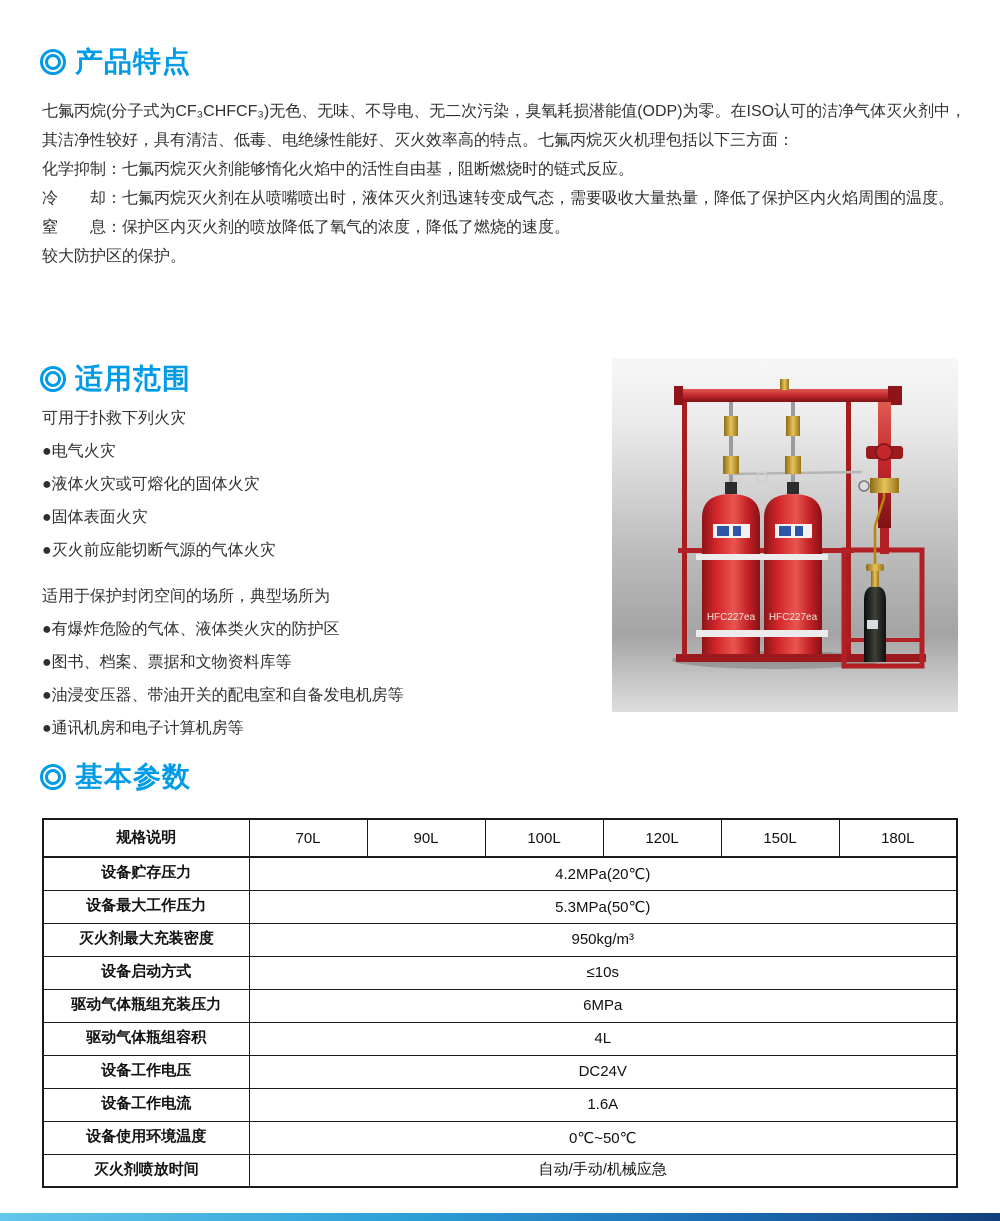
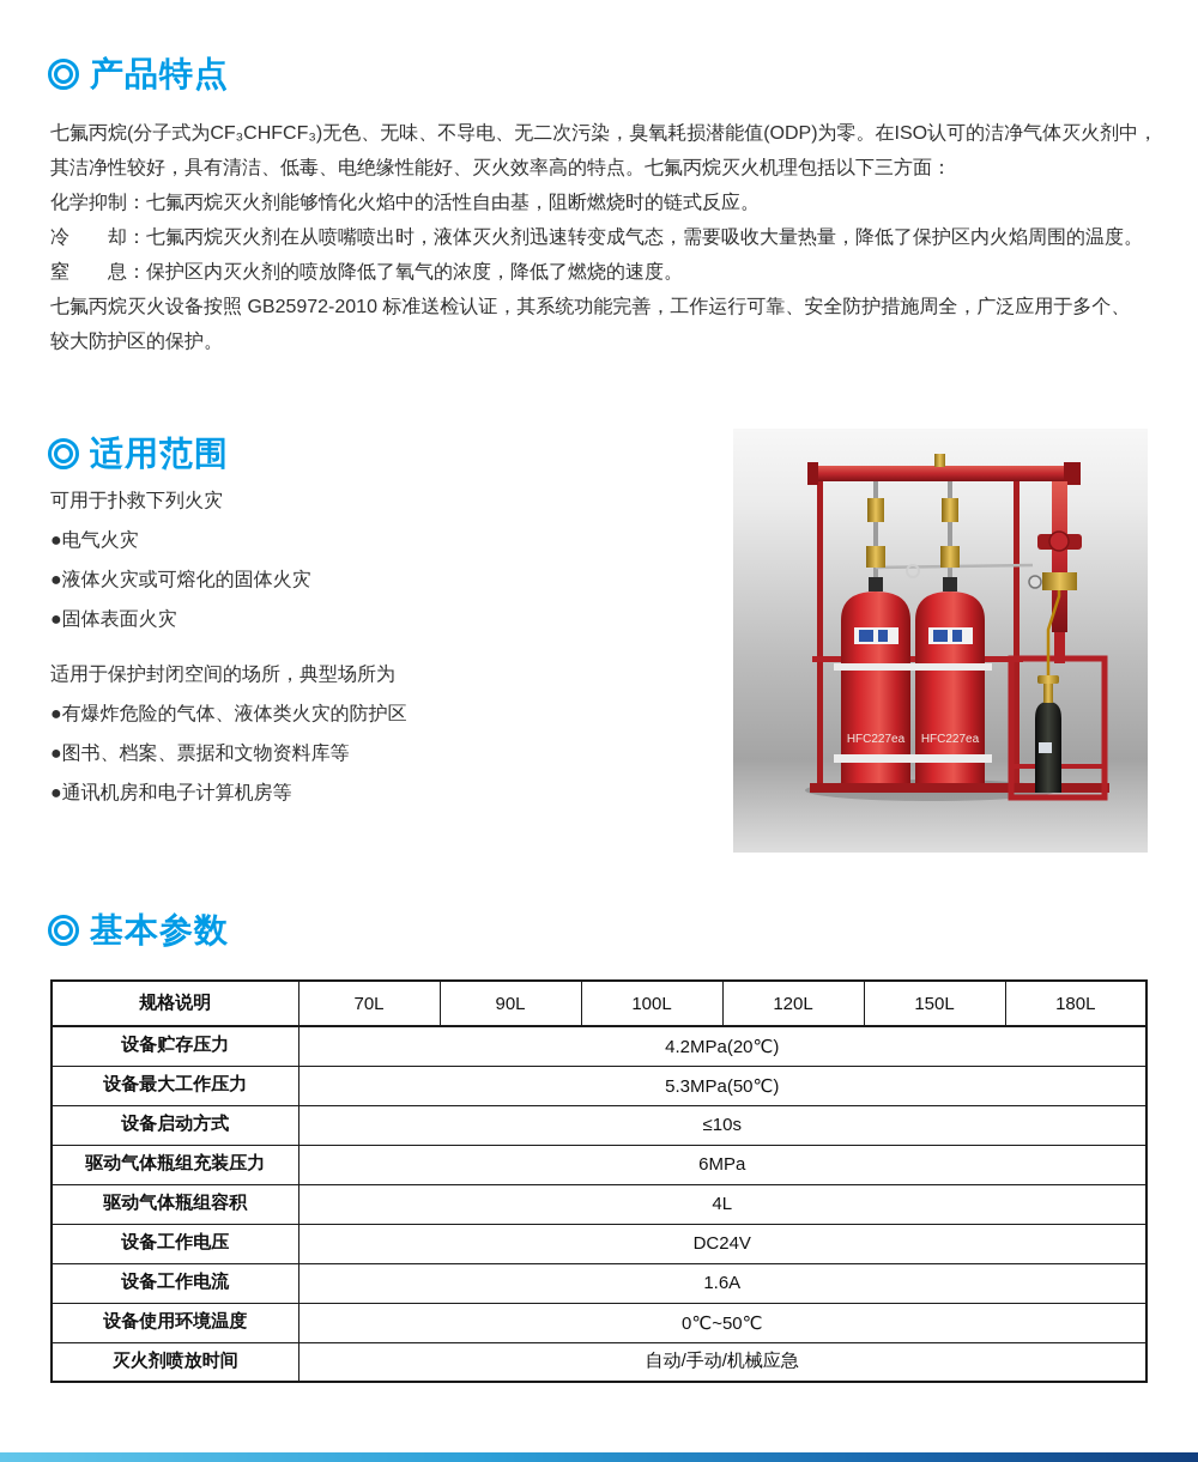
  产品特点
  七氟丙烷(分子式为CF₃CHFCF₃)无色、无味、不导电、无二次污染，臭氧耗损潜能值(ODP)为零。在ISO认可的洁净气体灭火剂中，
  其洁净性较好，具有清洁、低毒、电绝缘性能好、灭火效率高的特点。七氟丙烷灭火机理包括以下三方面：
  化学抑制：七氟丙烷灭火剂能够惰化火焰中的活性自由基，阻断燃烧时的链式反应。
  冷 却：七氟丙烷灭火剂在从喷嘴喷出时，液体灭火剂迅速转变成气态，需要吸收大量热量，降低了保护区内火焰周围的温度。
  窒 息：保护区内灭火剂的喷放降低了氧气的浓度，降低了燃烧的速度。
+ 七氟丙烷灭火设备按照 GB25972-2010 标准送检认证，其系统功能完善，工作运行可靠、安全防护措施周全，广泛应用于多个、
  较大防护区的保护。
  适用范围
  可用于扑救下列火灾
  ●电气火灾
  ●液体火灾或可熔化的固体火灾
  ●固体表面火灾
- ●灭火前应能切断气源的气体火灾
  适用于保护封闭空间的场所，典型场所为
  ●有爆炸危险的气体、液体类火灾的防护区
  ●图书、档案、票据和文物资料库等
- ●油浸变压器、带油开关的配电室和自备发电机房等
  ●通讯机房和电子计算机房等
  HFC227ea
  HFC227ea
  基本参数
  规格说明	70L	90L	100L	120L	150L	180L
  设备贮存压力	4.2MPa(20℃)
  设备最大工作压力	5.3MPa(50℃)
- 灭火剂最大充装密度	950kg/m³
  设备启动方式	≤10s
  驱动气体瓶组充装压力	6MPa
  驱动气体瓶组容积	4L
  设备工作电压	DC24V
  设备工作电流	1.6A
  设备使用环境温度	0℃~50℃
  灭火剂喷放时间	自动/手动/机械应急
